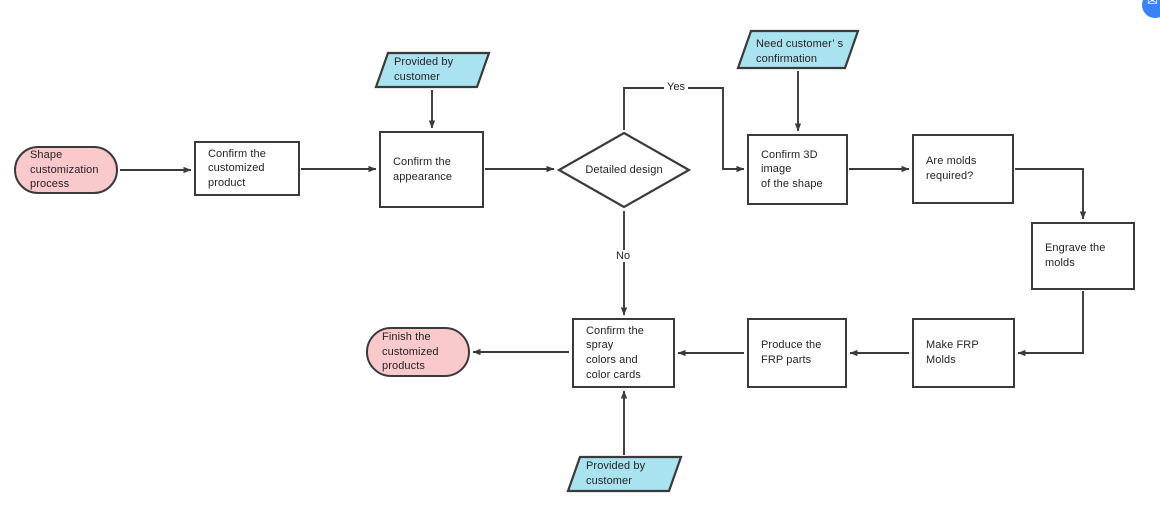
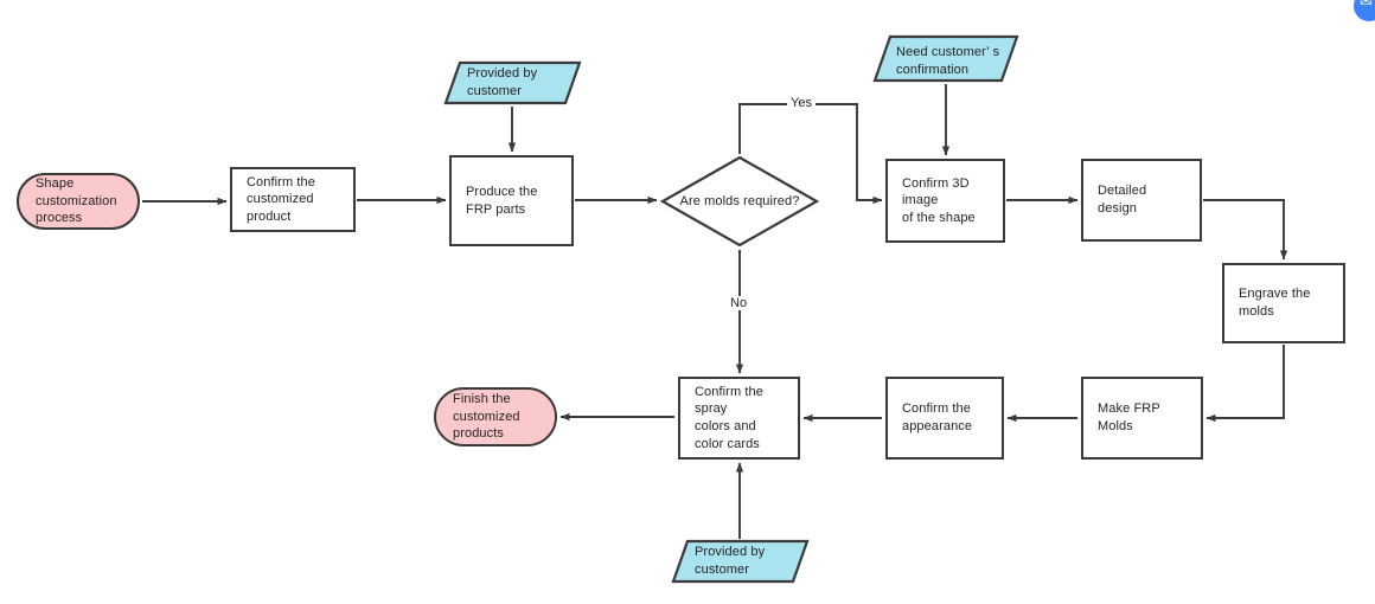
  Shape customization
  process
  Confirm the
  customized product
- Confirm the appearance
+ Produce the FRP parts
  Provided by customer
- Detailed design
+ Are molds required?
  Need customer’ s
  confirmation
  Confirm 3D image
  of the shape
- Are molds required?
+ Detailed design
  Engrave the molds
  Make FRP Molds
- Produce the FRP parts
+ Confirm the appearance
  Confirm the spray
  colors and color cards
  Finish the customized
  products
  Provided by customer
  Yes
  No
  ✉
